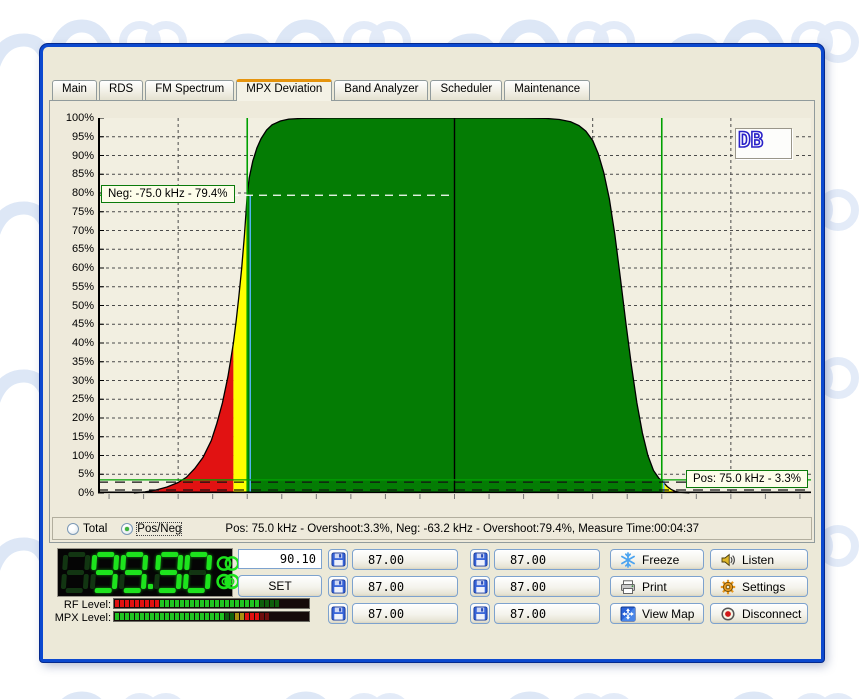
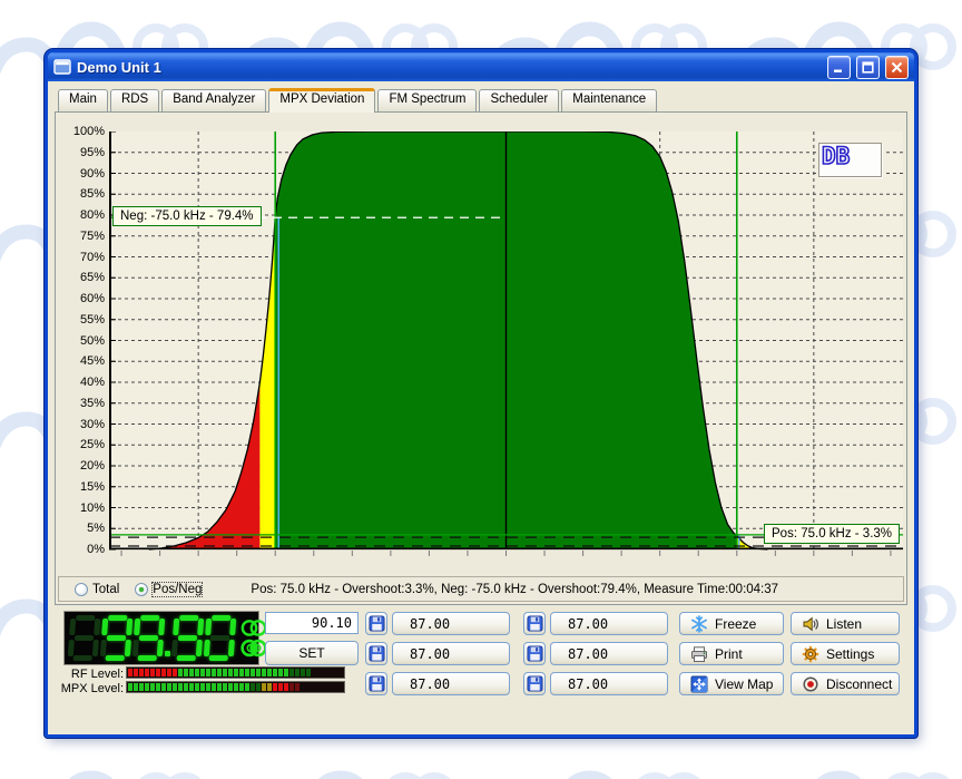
+ Demo Unit 1
  Main
  RDS
- FM Spectrum
+ Band Analyzer
  MPX Deviation
- Band Analyzer
+ FM Spectrum
  Scheduler
  Maintenance
  100%
  95%
  90%
  85%
  80%
  75%
  70%
  65%
  60%
  55%
  50%
  45%
  40%
  35%
  30%
  25%
  20%
  15%
  10%
  5%
  0%
  Neg: -75.0 kHz - 79.4%
  Pos: 75.0 kHz - 3.3%
  DB
  Total
  Pos/Neg
- Pos: 75.0 kHz - Overshoot:3.3%, Neg: -63.2 kHz - Overshoot:79.4%, Measure Time:00:04:37
+ Pos: 75.0 kHz - Overshoot:3.3%, Neg: -75.0 kHz - Overshoot:79.4%, Measure Time:00:04:37
  90.10
  SET
  RF Level:
  MPX Level:
  87.00
  87.00
  87.00
  87.00
  87.00
  87.00
  Freeze
  Listen
  Print
  Settings
  View Map
  Disconnect
